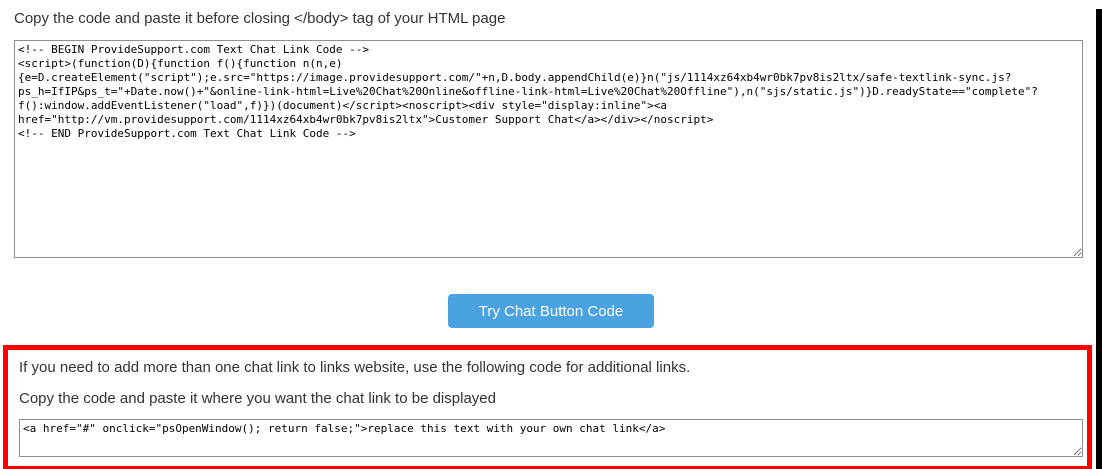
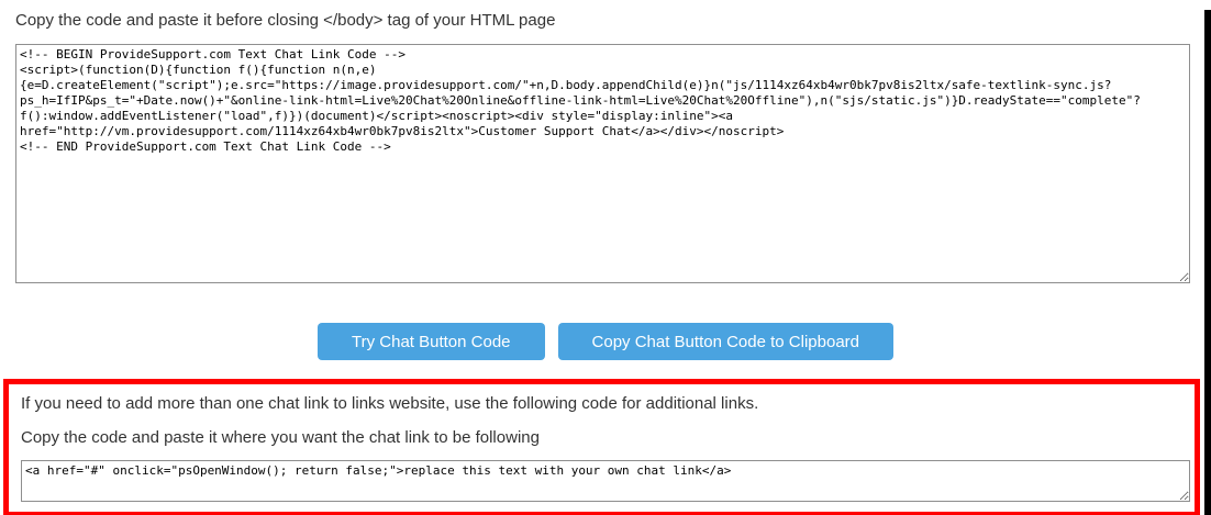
  Copy the code and paste it before closing </body> tag of your HTML page
  <!-- BEGIN ProvideSupport.com Text Chat Link Code -->
  <script>(function(D){function f(){function n(n,e)
  {e=D.createElement("script");e.src="https://image.providesupport.com/"+n,D.body.appendChild(e)}n("js/1114xz64xb4wr0bk7pv8is2ltx/safe-textlink-sync.js?
  ps_h=IfIP&ps_t="+Date.now()+"&online-link-html=Live%20Chat%20Online&offline-link-html=Live%20Chat%20Offline"),n("sjs/static.js")}D.readyState=="complete"?
  f():window.addEventListener("load",f)})(document)</script><noscript><div style="display:inline"><a
  href="http://vm.providesupport.com/1114xz64xb4wr0bk7pv8is2ltx">Customer Support Chat</a></div></noscript>
  <!-- END ProvideSupport.com Text Chat Link Code -->
  Try Chat Button Code
+ Copy Chat Button Code to Clipboard
  If you need to add more than one chat link to links website, use the following code for additional links.
- Copy the code and paste it where you want the chat link to be displayed
+ Copy the code and paste it where you want the chat link to be following
  <a href="#" onclick="psOpenWindow(); return false;">replace this text with your own chat link</a>
